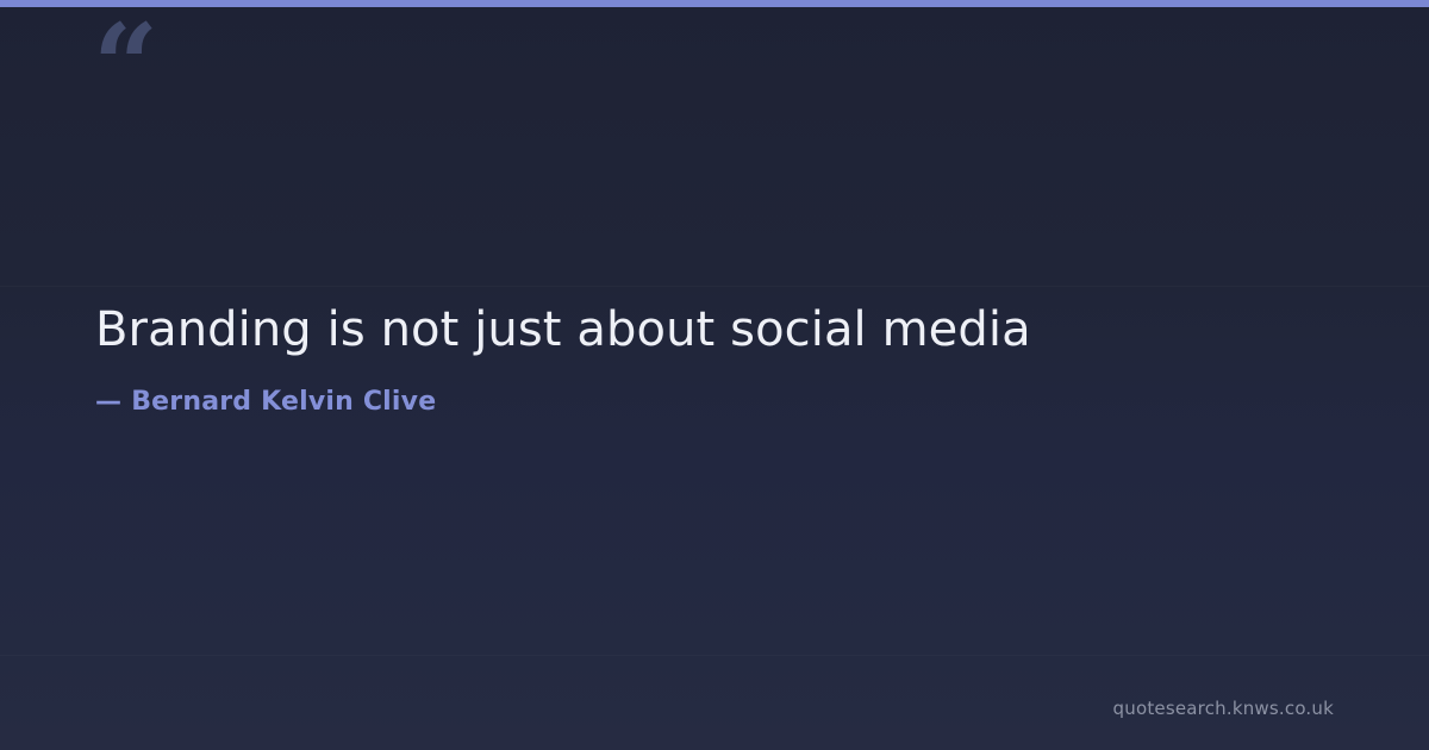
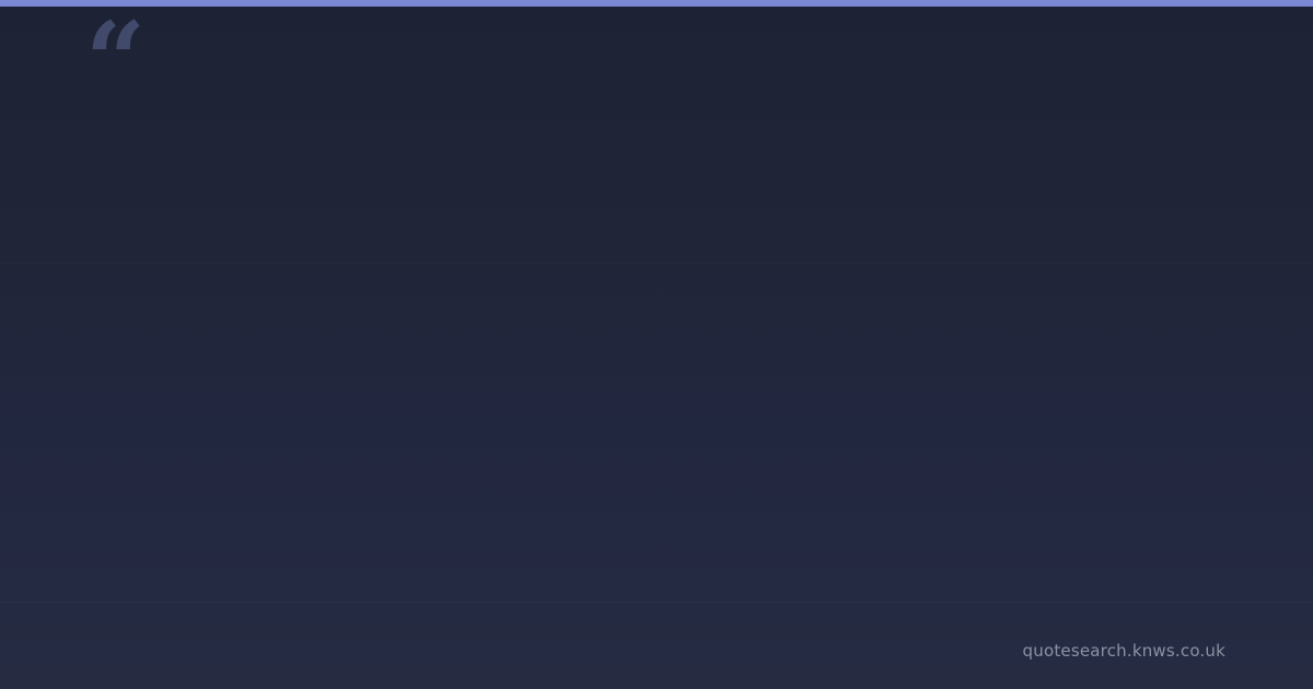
  “
- Branding is not just about social media
- — Bernard Kelvin Clive
  quotesearch.knws.co.uk
